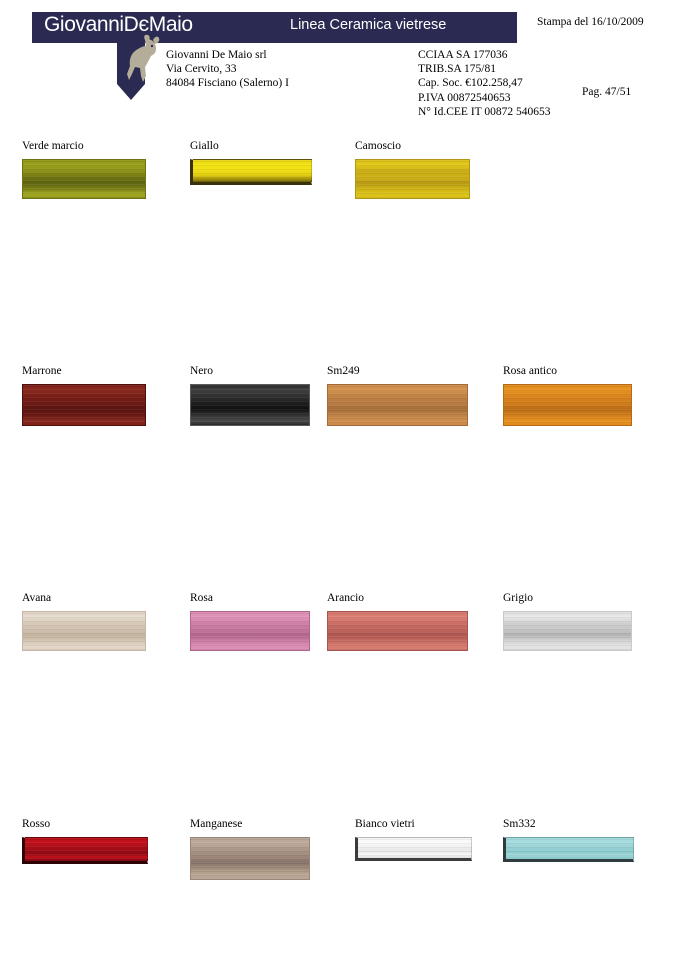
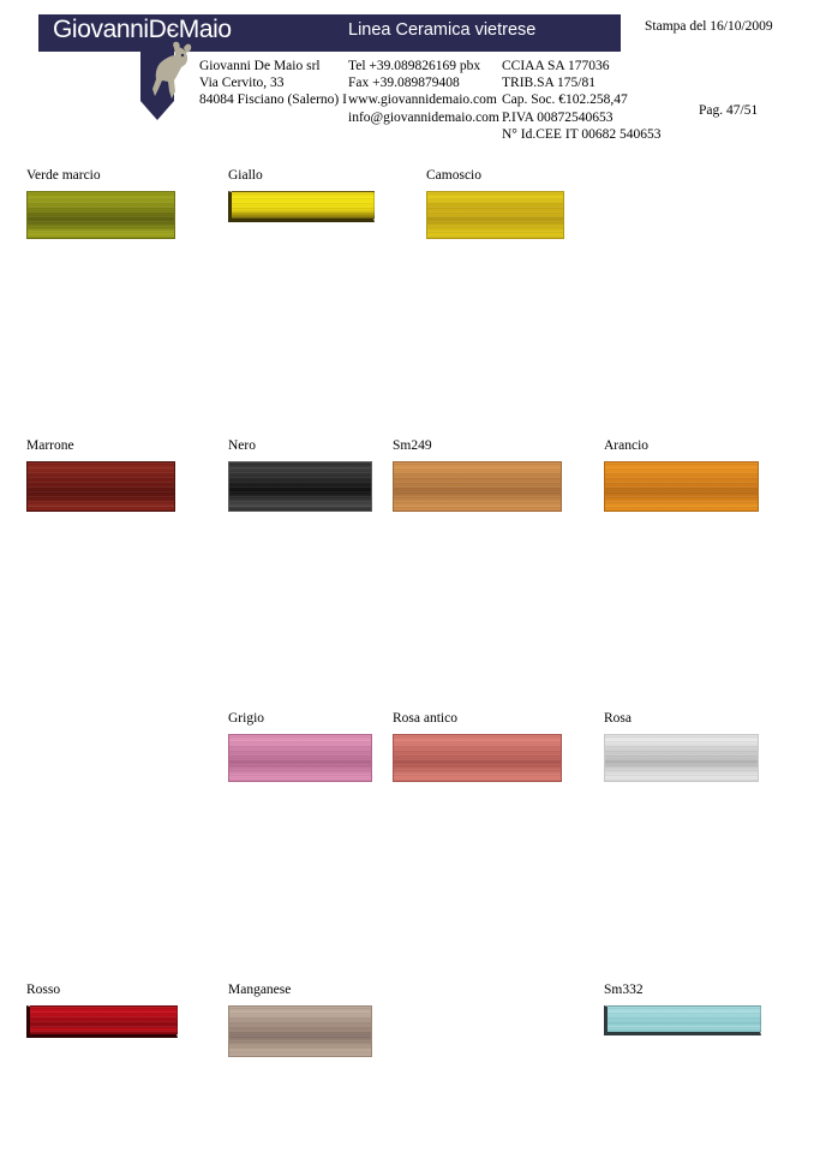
  GiovanniDєMaio
  Linea Ceramica vietrese
  Stampa del 16/10/2009
  Pag. 47/51
  Giovanni De Maio srl
  Via Cervito, 33
  84084 Fisciano (Salerno) I
+ Tel +39.089826169 pbx
+ Fax +39.089879408
+ www.giovannidemaio.com
+ info@giovannidemaio.com
  CCIAA SA 177036
  TRIB.SA 175/81
  Cap. Soc. €102.258,47
  P.IVA 00872540653
- N° Id.CEE IT 00872 540653
+ N° Id.CEE IT 00682 540653
  Verde marcio
  Giallo
  Camoscio
  Marrone
  Nero
  Sm249
- Rosa antico
+ Arancio
- Avana
- Rosa
+ Grigio
- Arancio
+ Rosa antico
- Grigio
+ Rosa
  Rosso
  Manganese
- Bianco vietri
  Sm332
